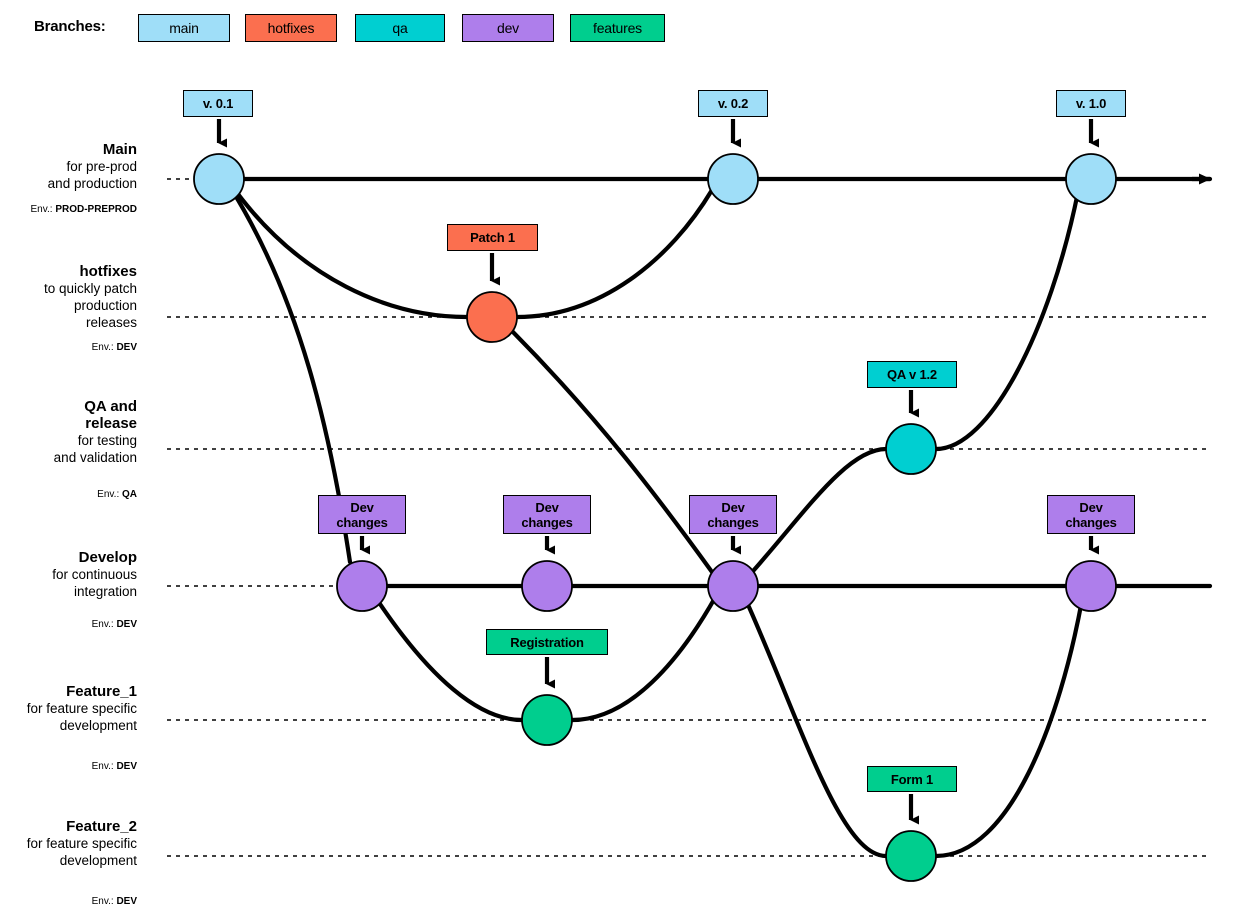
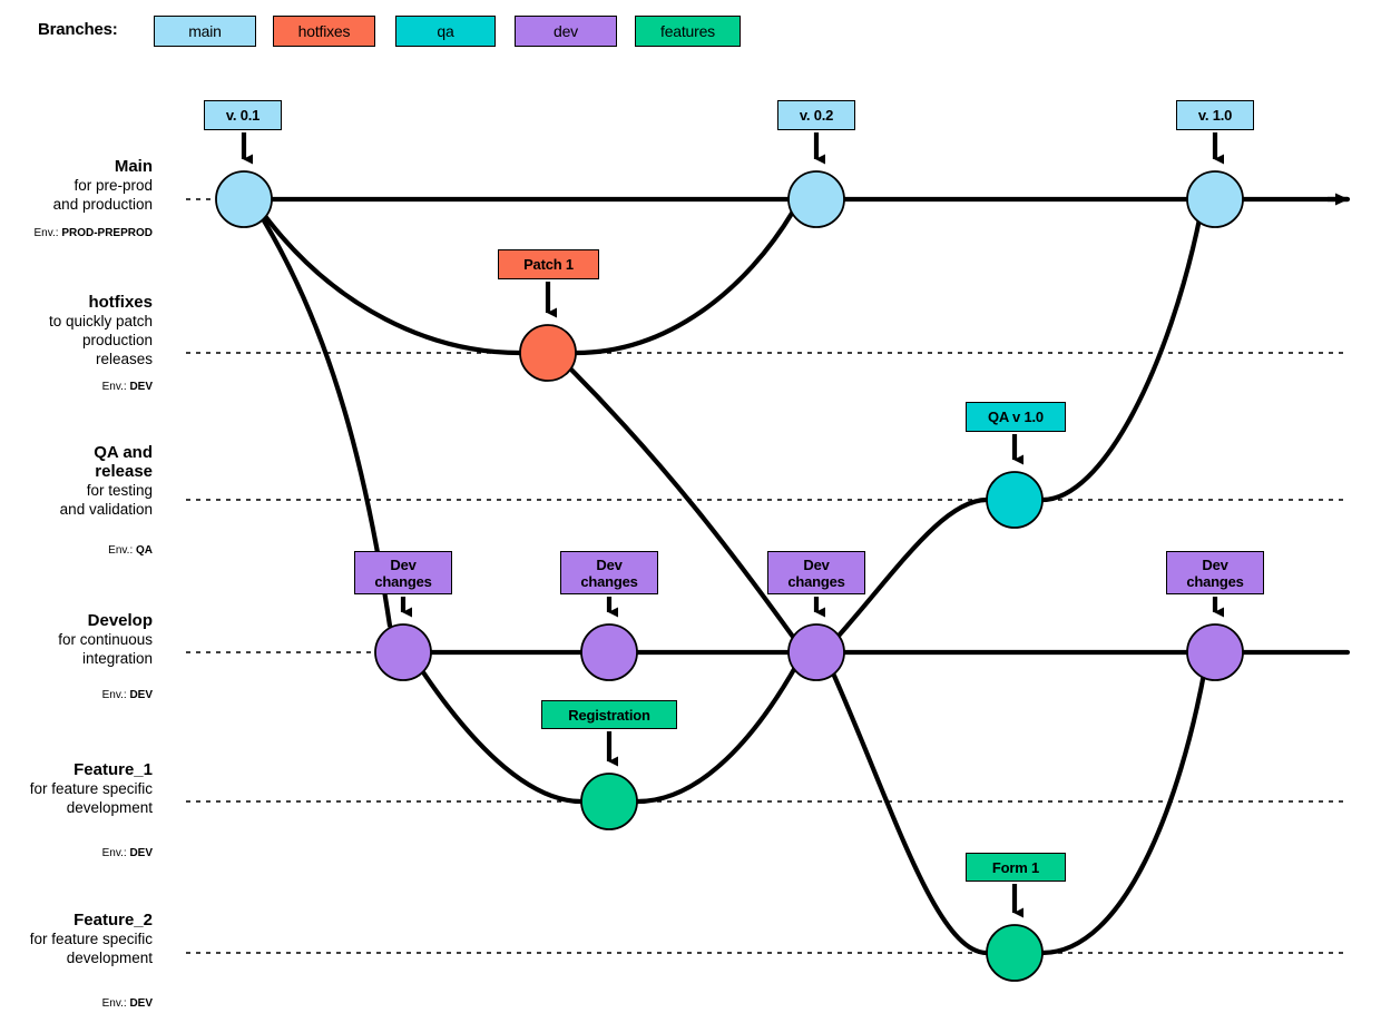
  Branches:
  main
  hotfixes
  qa
  dev
  features
  Main
  for pre-prod
  and production
  Env.: PROD-PREPROD
  hotfixes
  to quickly patch
  production
  releases
  Env.: DEV
  QA and
  release
  for testing
  and validation
  Env.: QA
  Develop
  for continuous
  integration
  Env.: DEV
  Feature_1
  for feature specific
  development
  Env.: DEV
  Feature_2
  for feature specific
  development
  Env.: DEV
  v. 0.1
  v. 0.2
  v. 1.0
  Patch 1
- QA v 1.2
+ QA v 1.0
  Dev
  changes
  Dev
  changes
  Dev
  changes
  Dev
  changes
  Registration
  Form 1
